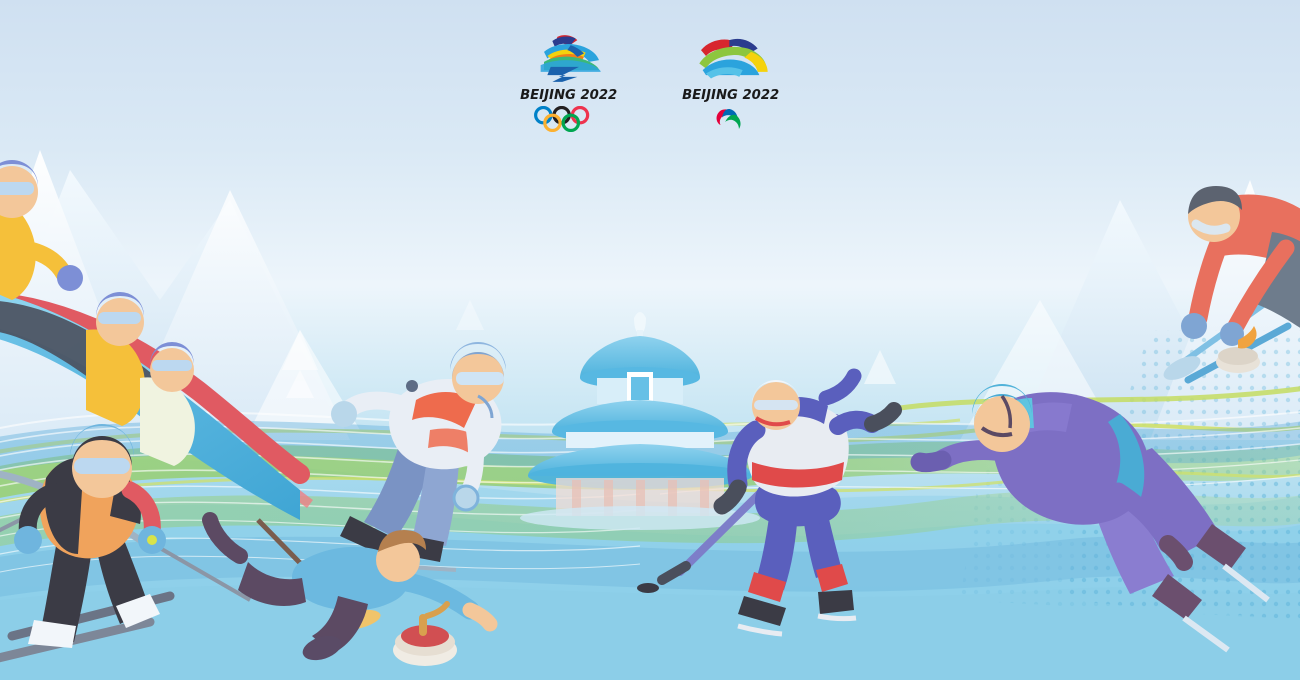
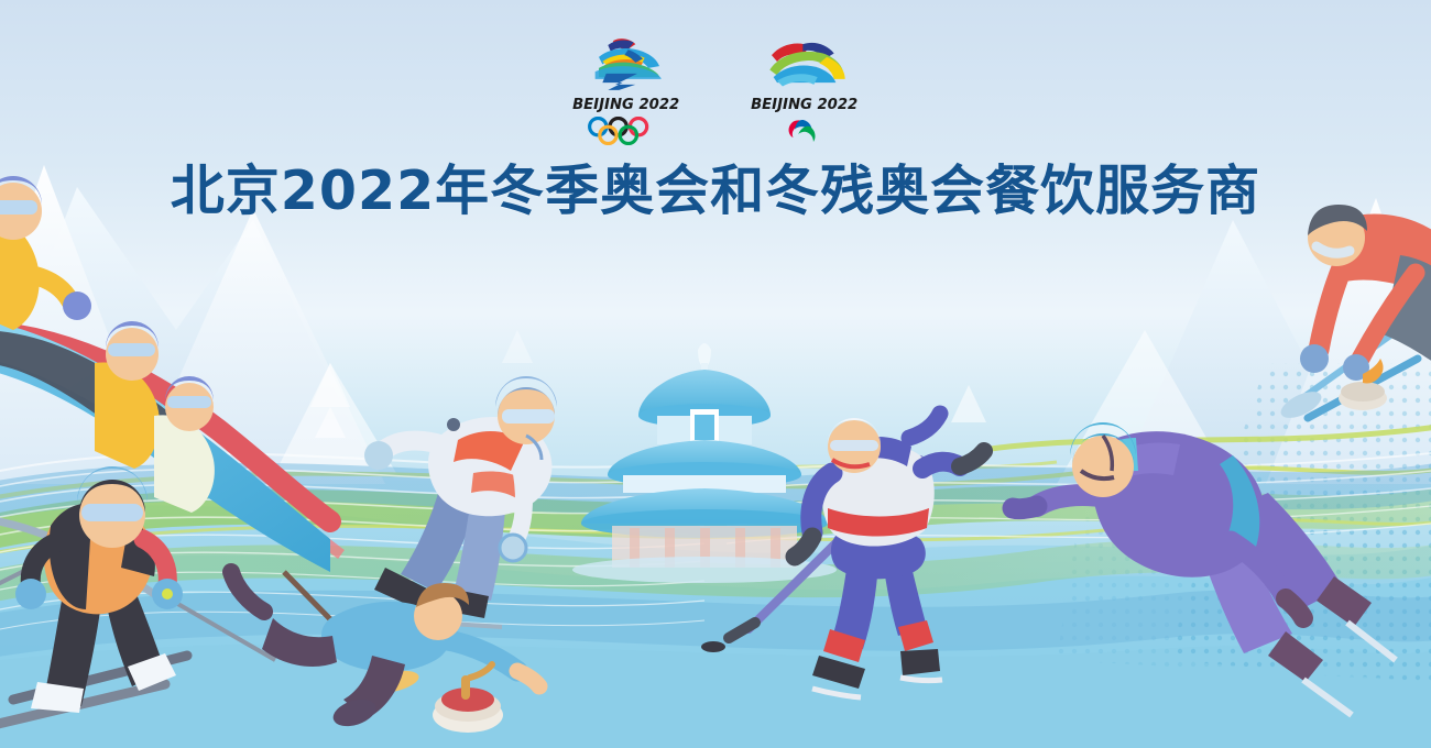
  BEIJING 2022
  BEIJING 2022
+ 北京2022年冬季奥会和冬残奥会餐饮服务商
